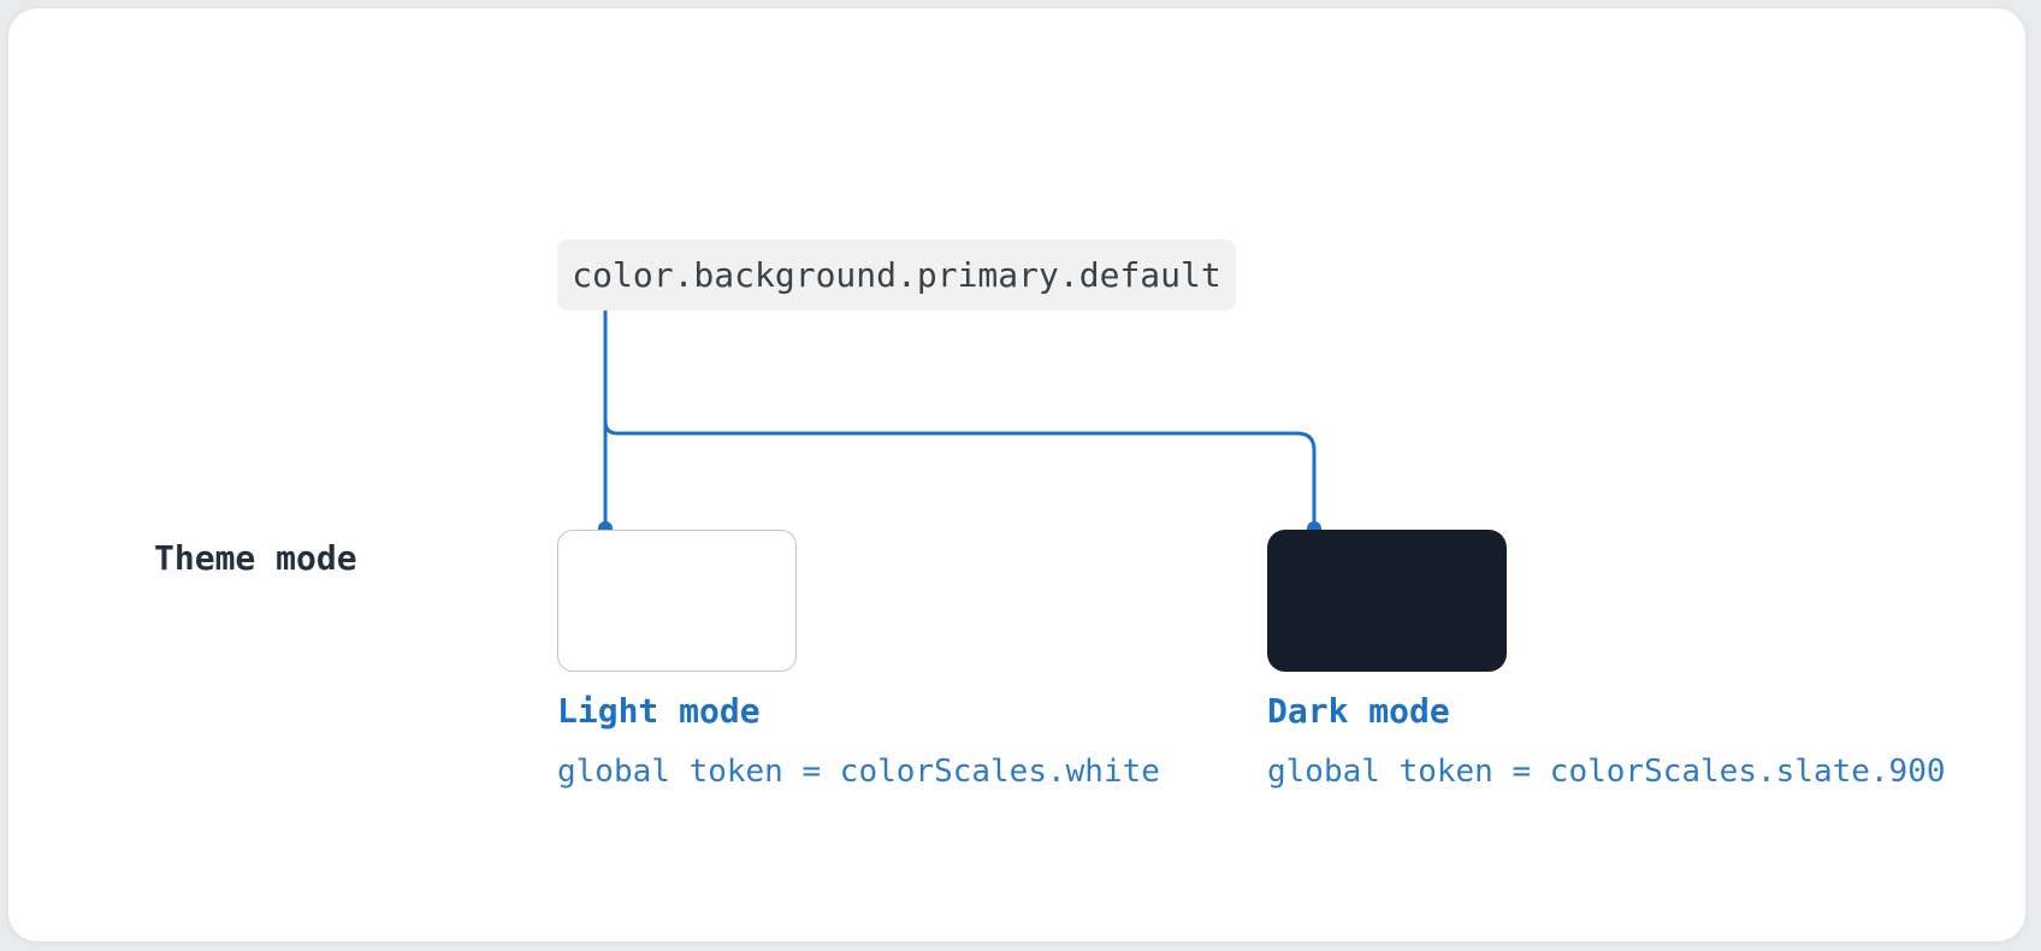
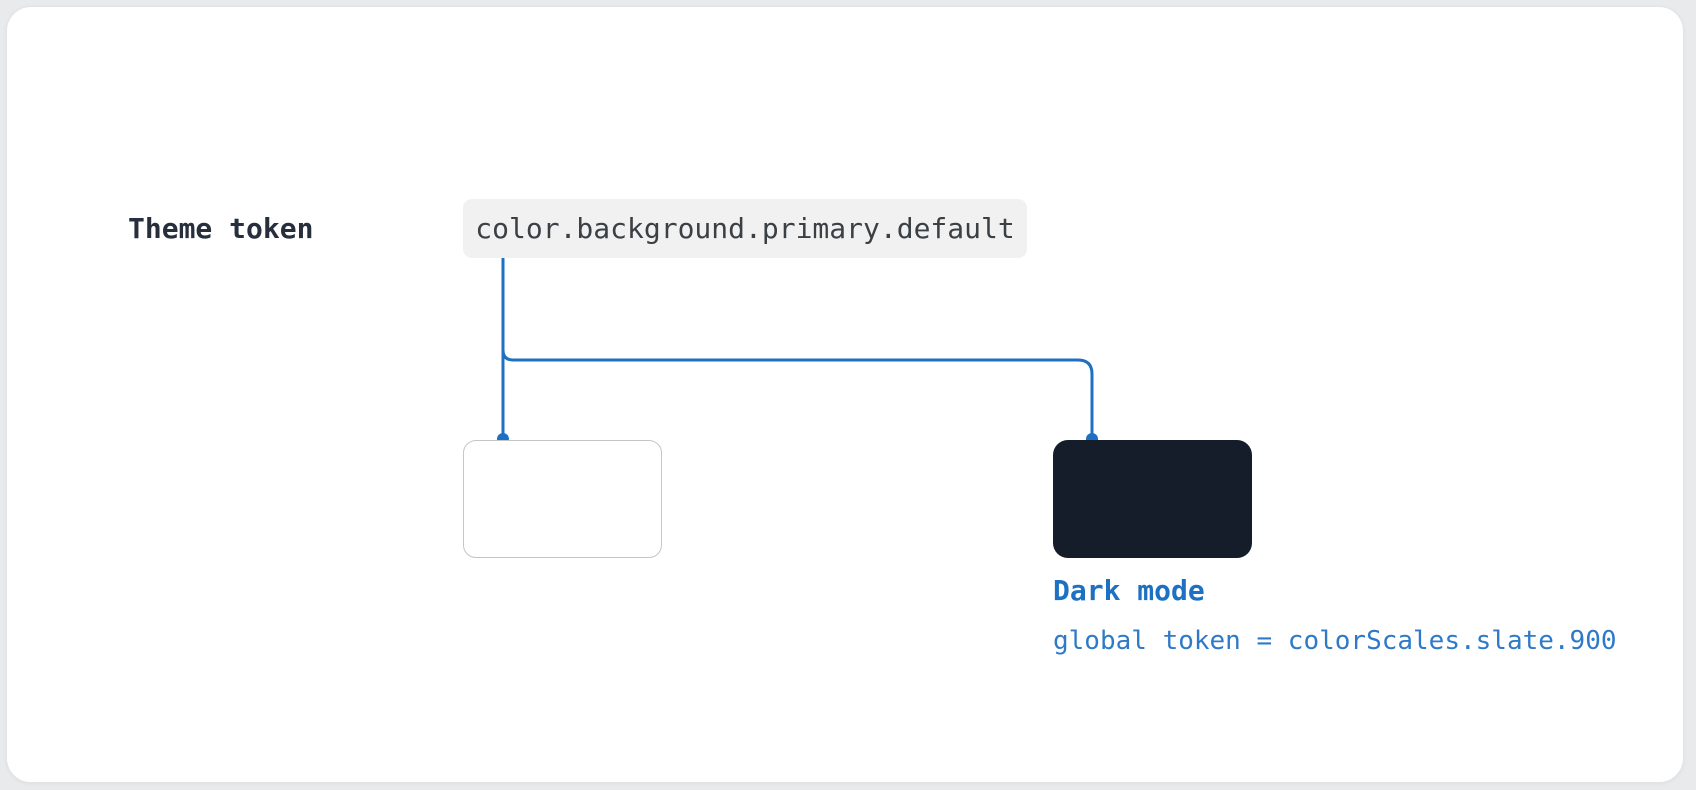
+ Theme token
  color.background.primary.default
- Theme mode
- Light mode
- global token = colorScales.white
  Dark mode
  global token = colorScales.slate.900
